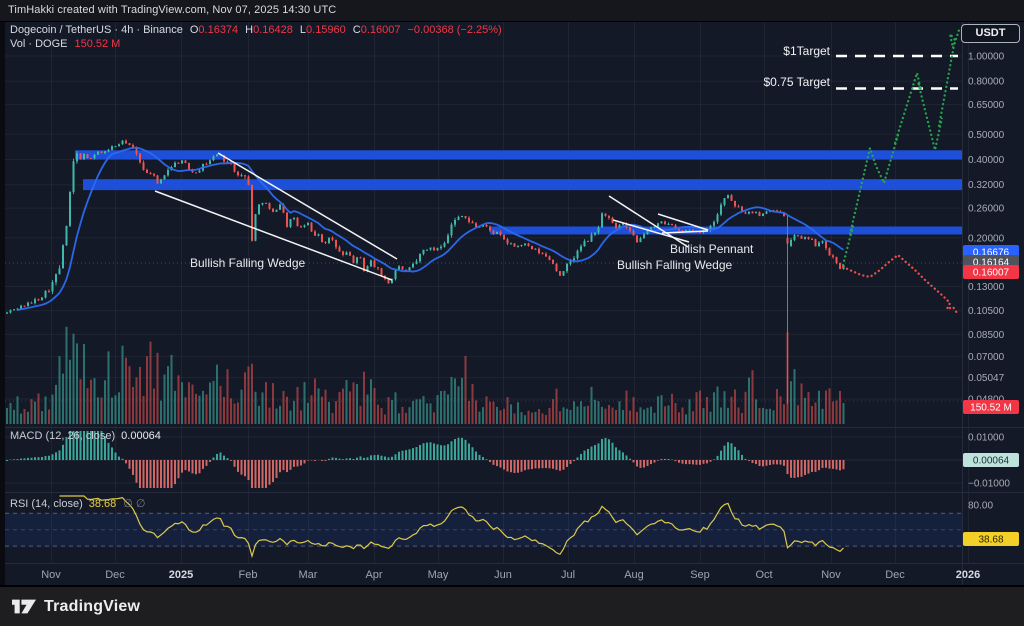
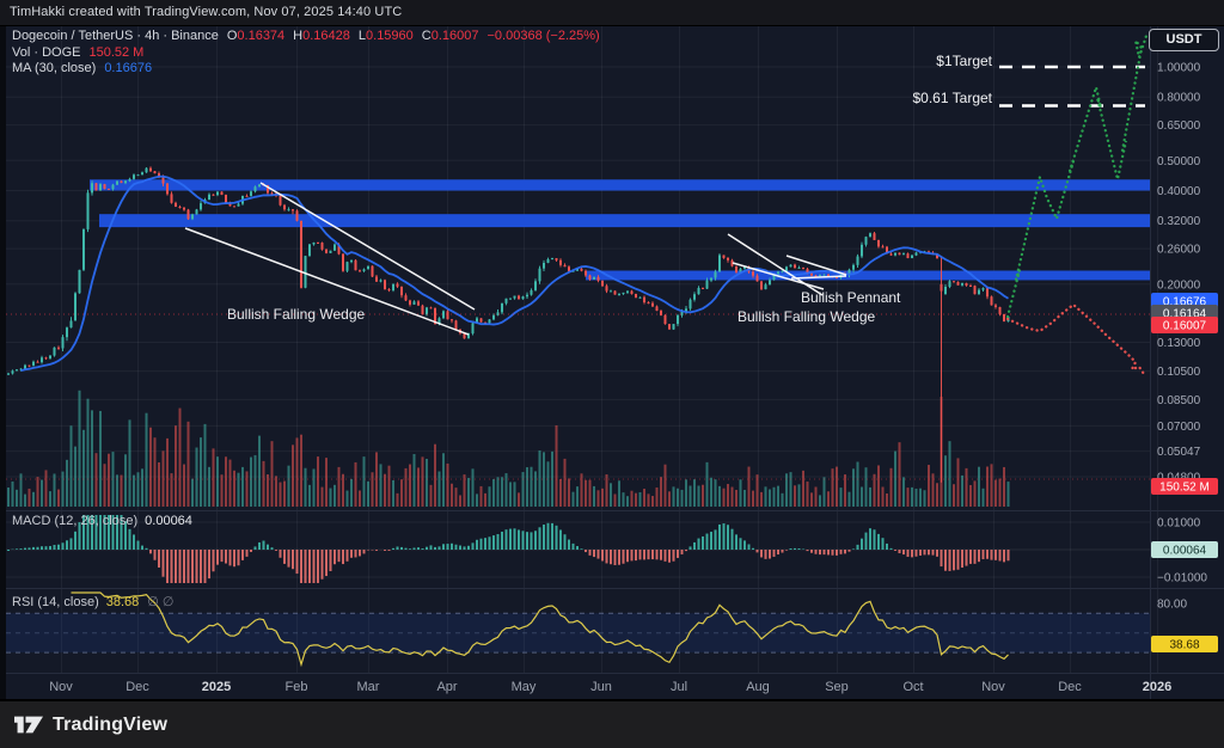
- TimHakki created with TradingView.com, Nov 07, 2025 14:30 UTC
+ TimHakki created with TradingView.com, Nov 07, 2025 14:40 UTC
  1.00000
  0.80000
  0.65000
  0.50000
  0.40000
  0.32000
  0.26000
  0.20000
  0.13000
  0.10500
  0.08500
  0.07000
  0.05047
  0.04800
  0.01000
  −0.01000
  80.00
  0.16676
  0.16164
  0.16007
  150.52 M
  0.00064
  38.68
  Nov
  Dec
  2025
  Feb
  Mar
  Apr
  May
  Jun
  Jul
  Aug
  Sep
  Oct
  Nov
  Dec
  2026
  Dogecoin / TetherUS · 4h · Binance O0.16374 H0.16428 L0.15960 C0.16007 −0.00368 (−2.25%)
  Vol · DOGE 150.52 M
+ MA (30, close) 0.16676
  USDT
  $1Target
- $0.75 Target
+ $0.61 Target
  Bullish Falling Wedge
  Bullish Pennant
  Bullish Falling Wedge
  MACD (12, 26, close) 0.00064
  RSI (14, close) 38.68 ∅ ∅
  TradingView
